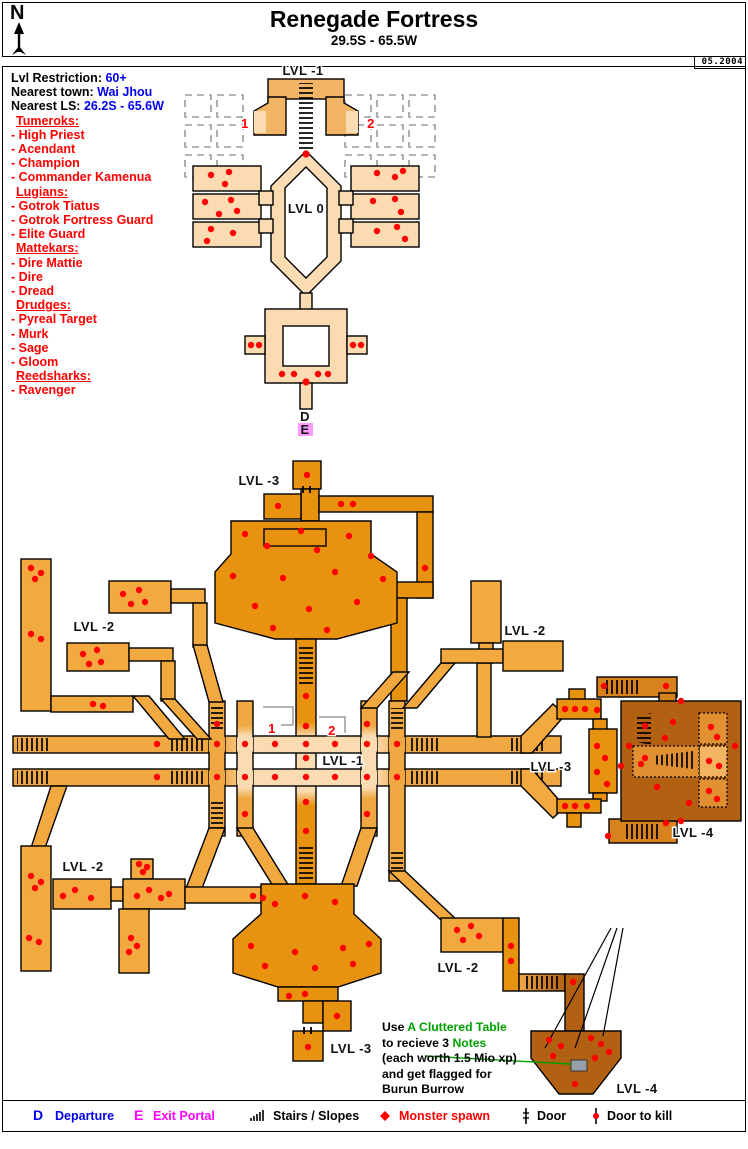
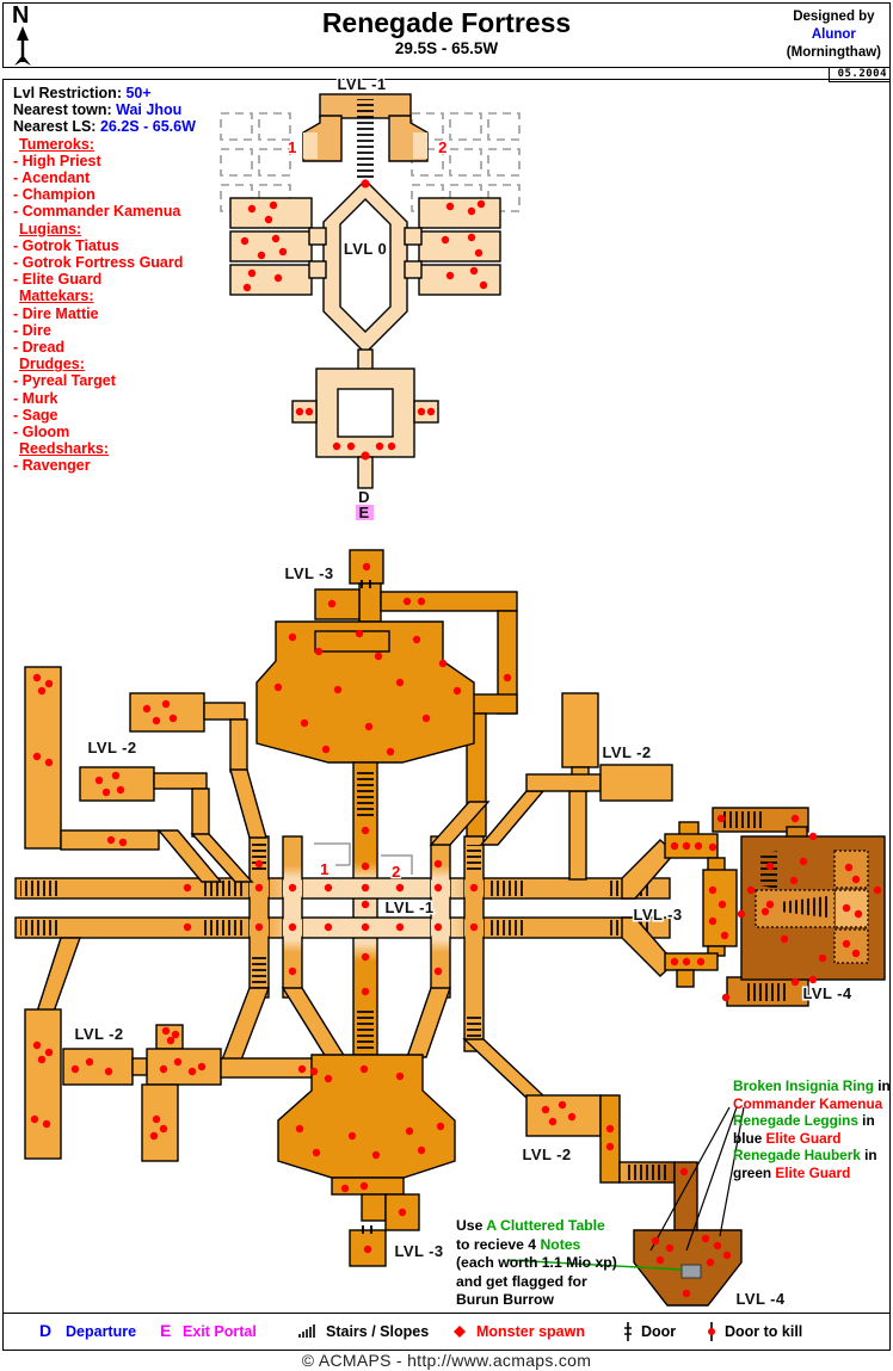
  N
  Renegade Fortress
  29.5S - 65.5W
+ Designed by
+ Alunor
+ (Morningthaw)
  05.2004
- Lvl Restriction: 60+
+ Lvl Restriction: 50+
  Nearest town: Wai Jhou
  Nearest LS: 26.2S - 65.6W
  Tumeroks:
  - High Priest
  - Acendant
  - Champion
  - Commander Kamenua
  Lugians:
  - Gotrok Tiatus
  - Gotrok Fortress Guard
  - Elite Guard
  Mattekars:
  - Dire Mattie
  - Dire
  - Dread
  Drudges:
  - Pyreal Target
  - Murk
  - Sage
  - Gloom
  Reedsharks:
  - Ravenger
  LVL -1
  1
  2
  LVL 0
  D
  E
  LVL -3
  LVL -2
  LVL -2
  LVL -1
  1
  2
  LVL -3
  LVL -4
  LVL -2
  LVL -2
  LVL -3
  LVL -4
+ Broken Insignia Ring in
+ Commander Kamenua
+ Renegade Leggins in
+ blue Elite Guard
+ Renegade Hauberk in
+ green Elite Guard
  Use A Cluttered Table
- to recieve 3 Notes
+ to recieve 4 Notes
- (each worth 1.5 Mio xp)
+ (each worth 1.1 Mio xp)
  and get flagged for
  Burun Burrow
  D
  Departure
  E
  Exit Portal
  Stairs / Slopes
  Monster spawn
  Door
  Door to kill
+ © ACMAPS - http://www.acmaps.com
